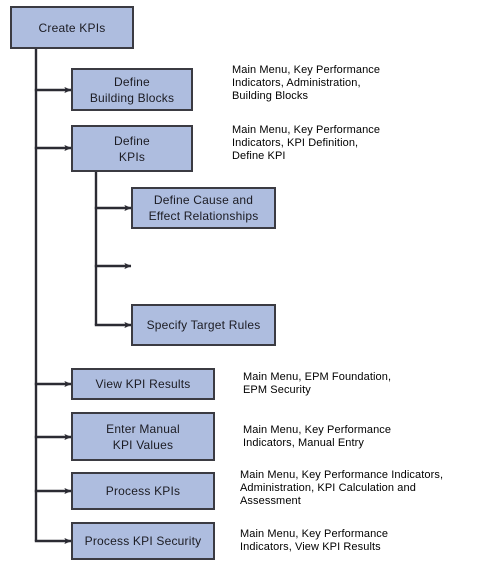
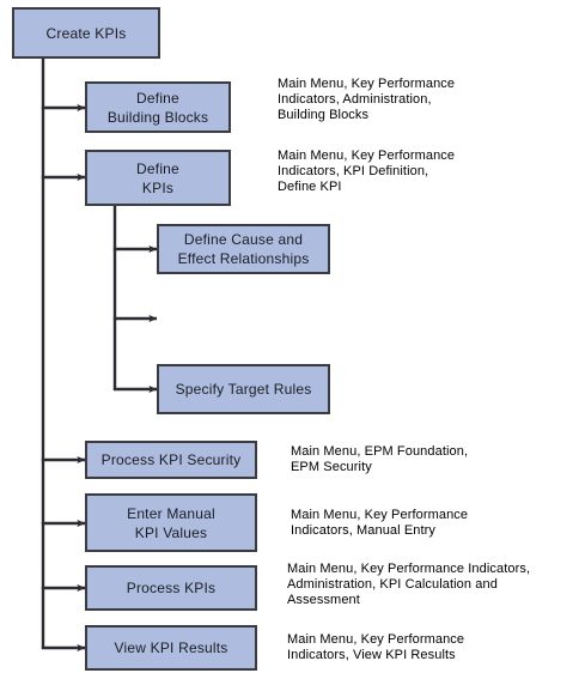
  Create KPIs
  Define
  Building Blocks
  Define
  KPIs
  Define Cause and
  Effect Relationships
  Specify Target Rules
- View KPI Results
+ Process KPI Security
  Enter Manual
  KPI Values
  Process KPIs
- Process KPI Security
+ View KPI Results
  Main Menu, Key Performance
  Indicators, Administration,
  Building Blocks
  Main Menu, Key Performance
  Indicators, KPI Definition,
  Define KPI
  Main Menu, EPM Foundation,
  EPM Security
  Main Menu, Key Performance
  Indicators, Manual Entry
  Main Menu, Key Performance Indicators,
  Administration, KPI Calculation and
  Assessment
  Main Menu, Key Performance
  Indicators, View KPI Results
